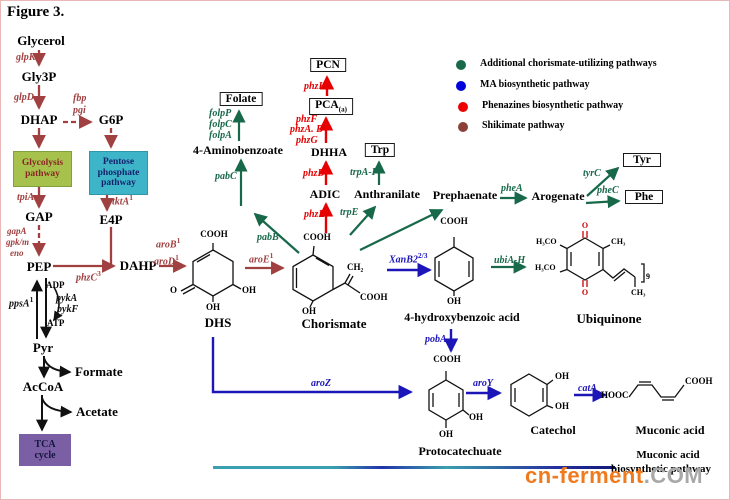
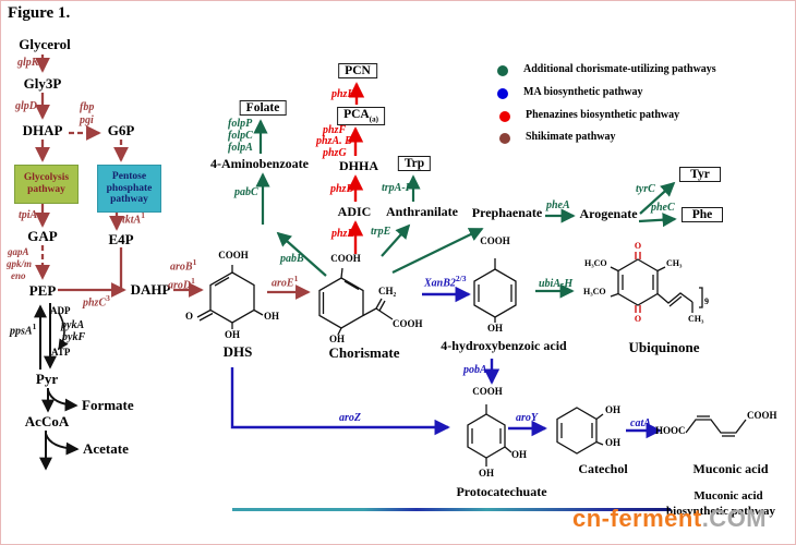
- Figure 3.
+ Figure 1.
  Glycerol
  glpK
  Gly3P
  glpD
  fbp
  pgi
  DHAP
  G6P
  Glycolysis
  pathway
  Pentose
  phosphate
  pathway
  tpiA
  tktA1
  GAP
  E4P
  gapA
  gpk/m
  eno
  PEP
  phzC3
  DAHP
  aroB1
  aroD1
  aroE1
  ppsA1
  ADP
  pykA
  pykF
  ATP
  Pyr
  Formate
  AcCoA
  Acetate
- TCA
- cycle
  Folate
  folpP
  folpC
  folpA
  4-Aminobenzoate
  pabC
  pabB
  PCN
  phzH
  PCA(a)
  phzF
  phzA. B
  phzG
  DHHA
  phzD
  ADIC
  phzE
  Trp
  trpA-F
  Anthranilate
  trpE
  Prephaenate
  pheA
  Arogenate
  tyrC
  Tyr
  pheC
  Phe
  COOH
  O
  OH
  OH
  DHS
  COOH
  CH₂
  COOH
  OH
  Chorismate
  XanB22/3
  COOH
  OH
  4-hydroxybenzoic acid
  ubiA-H
  H₃CO
  H₃CO
  O
  O
  CH₃
  9
  CH₃
  Ubiquinone
  pobA
  aroZ
  COOH
  OH
  OH
  Protocatechuate
  aroY
  OH
  OH
  Catechol
  catA
  HOOC
  COOH
  Muconic acid
  Additional chorismate-utilizing pathways
  MA biosynthetic pathway
  Phenazines biosynthetic pathway
  Shikimate pathway
  Muconic acid
  biosynthetic pathway
  cn-ferment.COM
